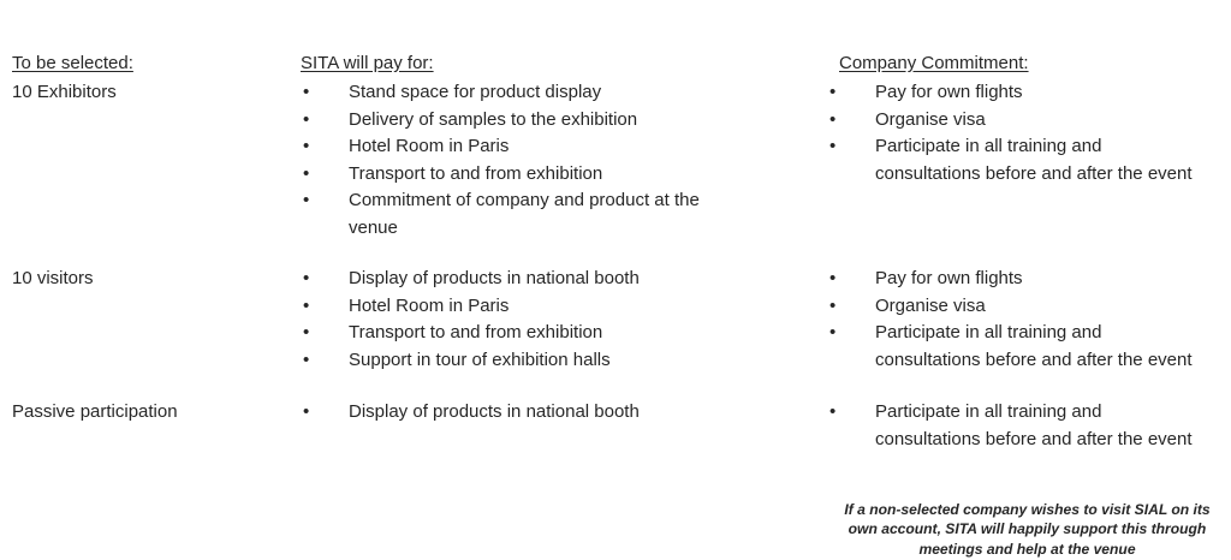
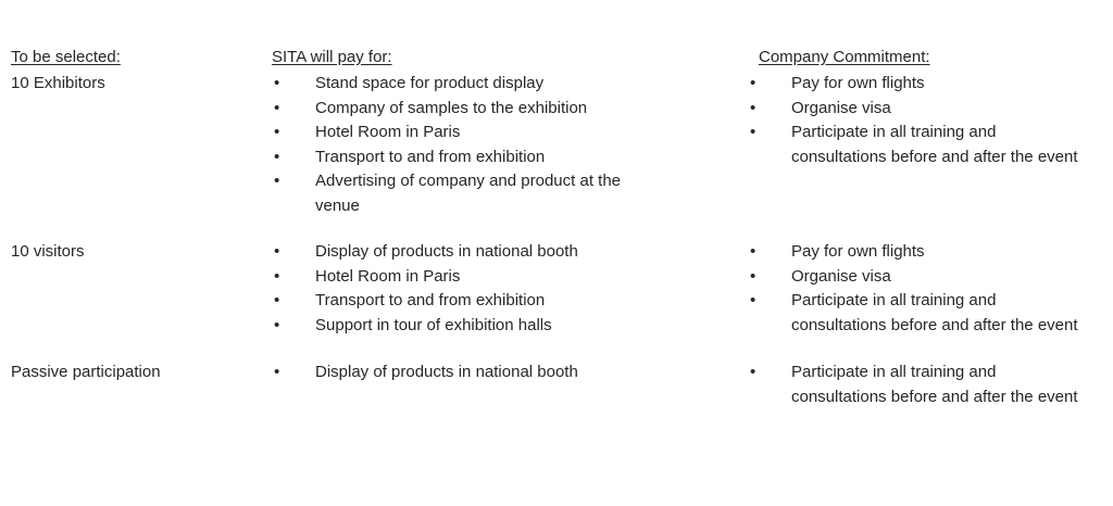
  To be selected:
  SITA will pay for:
  Company Commitment:
  10 Exhibitors
  •
  Stand space for product display
  •
- Delivery of samples to the exhibition
+ Company of samples to the exhibition
  •
  Hotel Room in Paris
  •
  Transport to and from exhibition
  •
- Commitment of company and product at the venue
+ Advertising of company and product at the venue
  •
  Pay for own flights
  •
  Organise visa
  •
  Participate in all training and consultations before and after the event
  10 visitors
  •
  Display of products in national booth
  •
  Hotel Room in Paris
  •
  Transport to and from exhibition
  •
  Support in tour of exhibition halls
  •
  Pay for own flights
  •
  Organise visa
  •
  Participate in all training and consultations before and after the event
  Passive participation
  •
  Display of products in national booth
  •
  Participate in all training and consultations before and after the event
- If a non-selected company wishes to visit SIAL on its own account, SITA will happily support this through meetings and help at the venue
